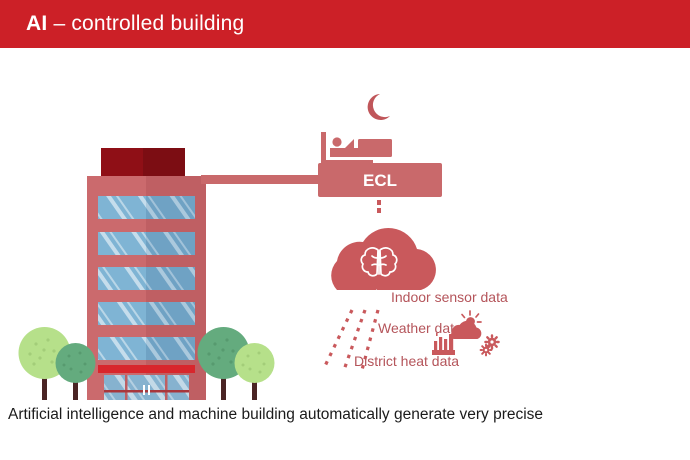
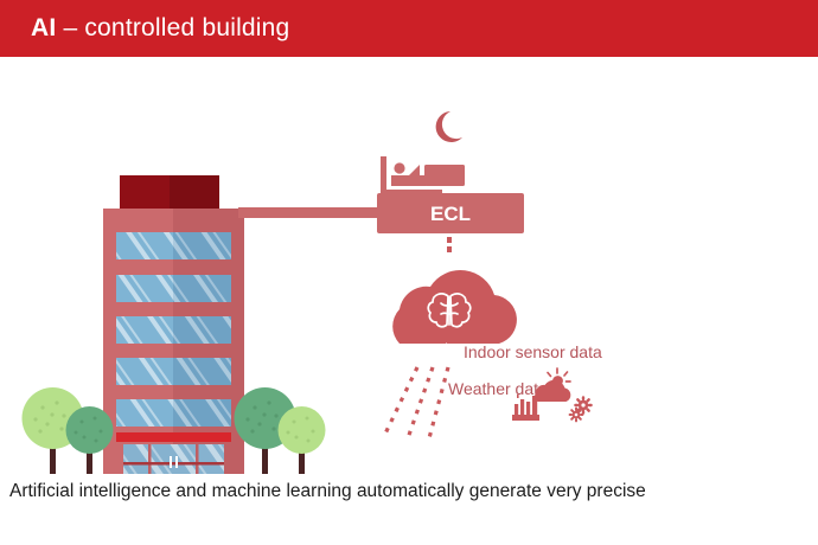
  AI – controlled building
  ECL
  Leanheat AI
  Indoor sensor data
  Weather dat
- District heat data
- Artificial intelligence and machine building automatically generate very precise
+ Artificial intelligence and machine learning automatically generate very precise
